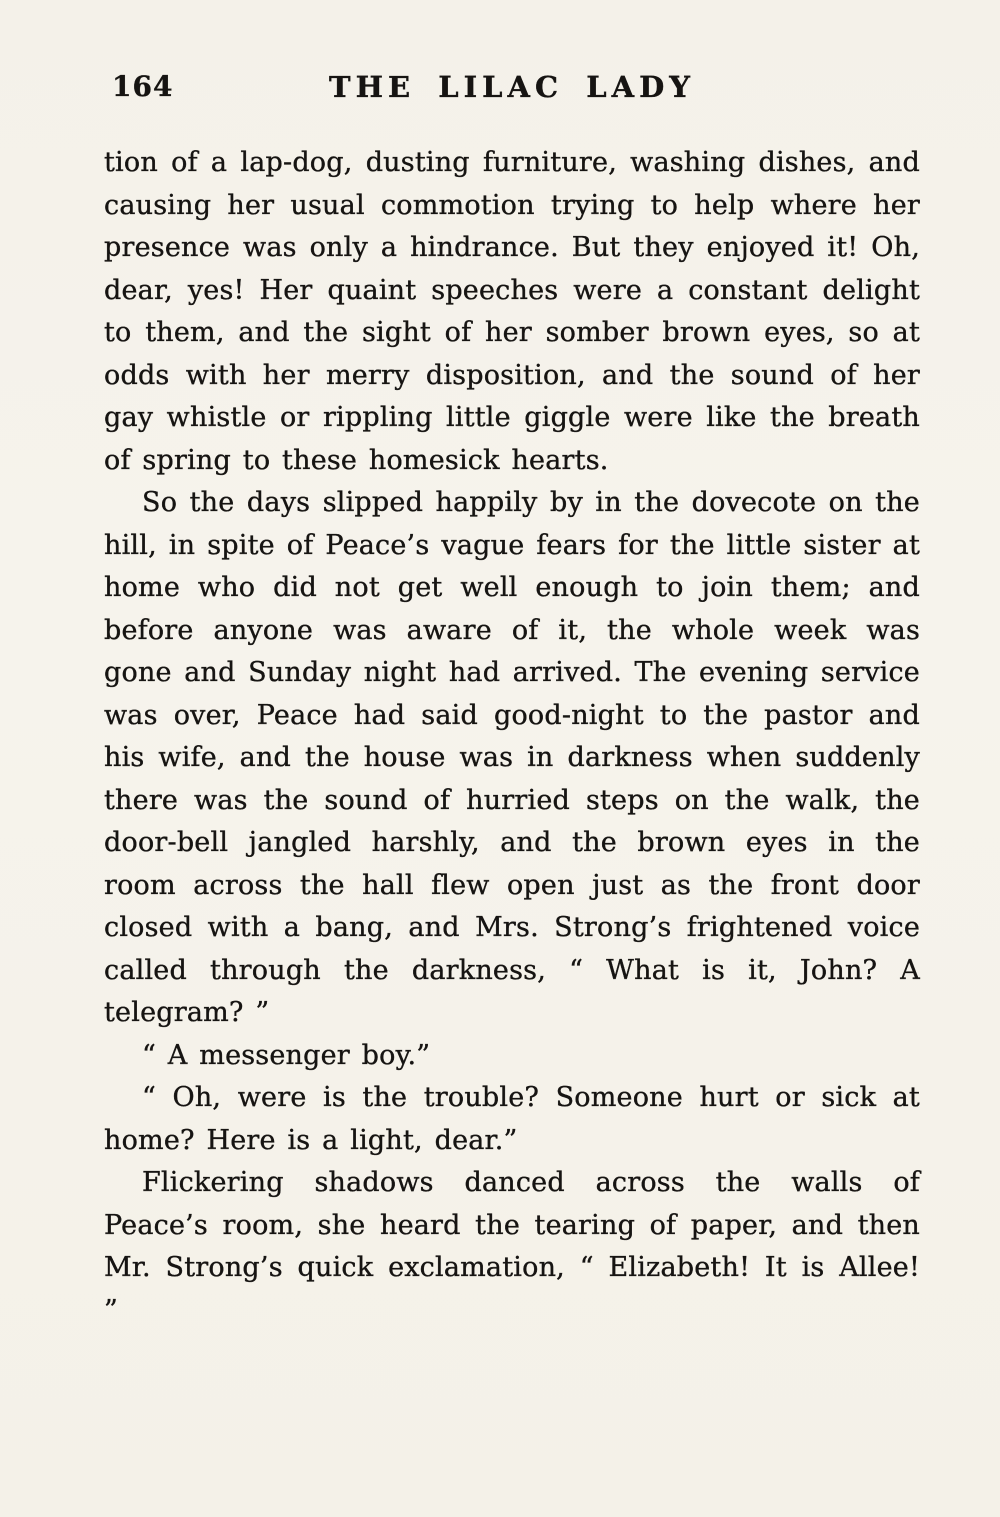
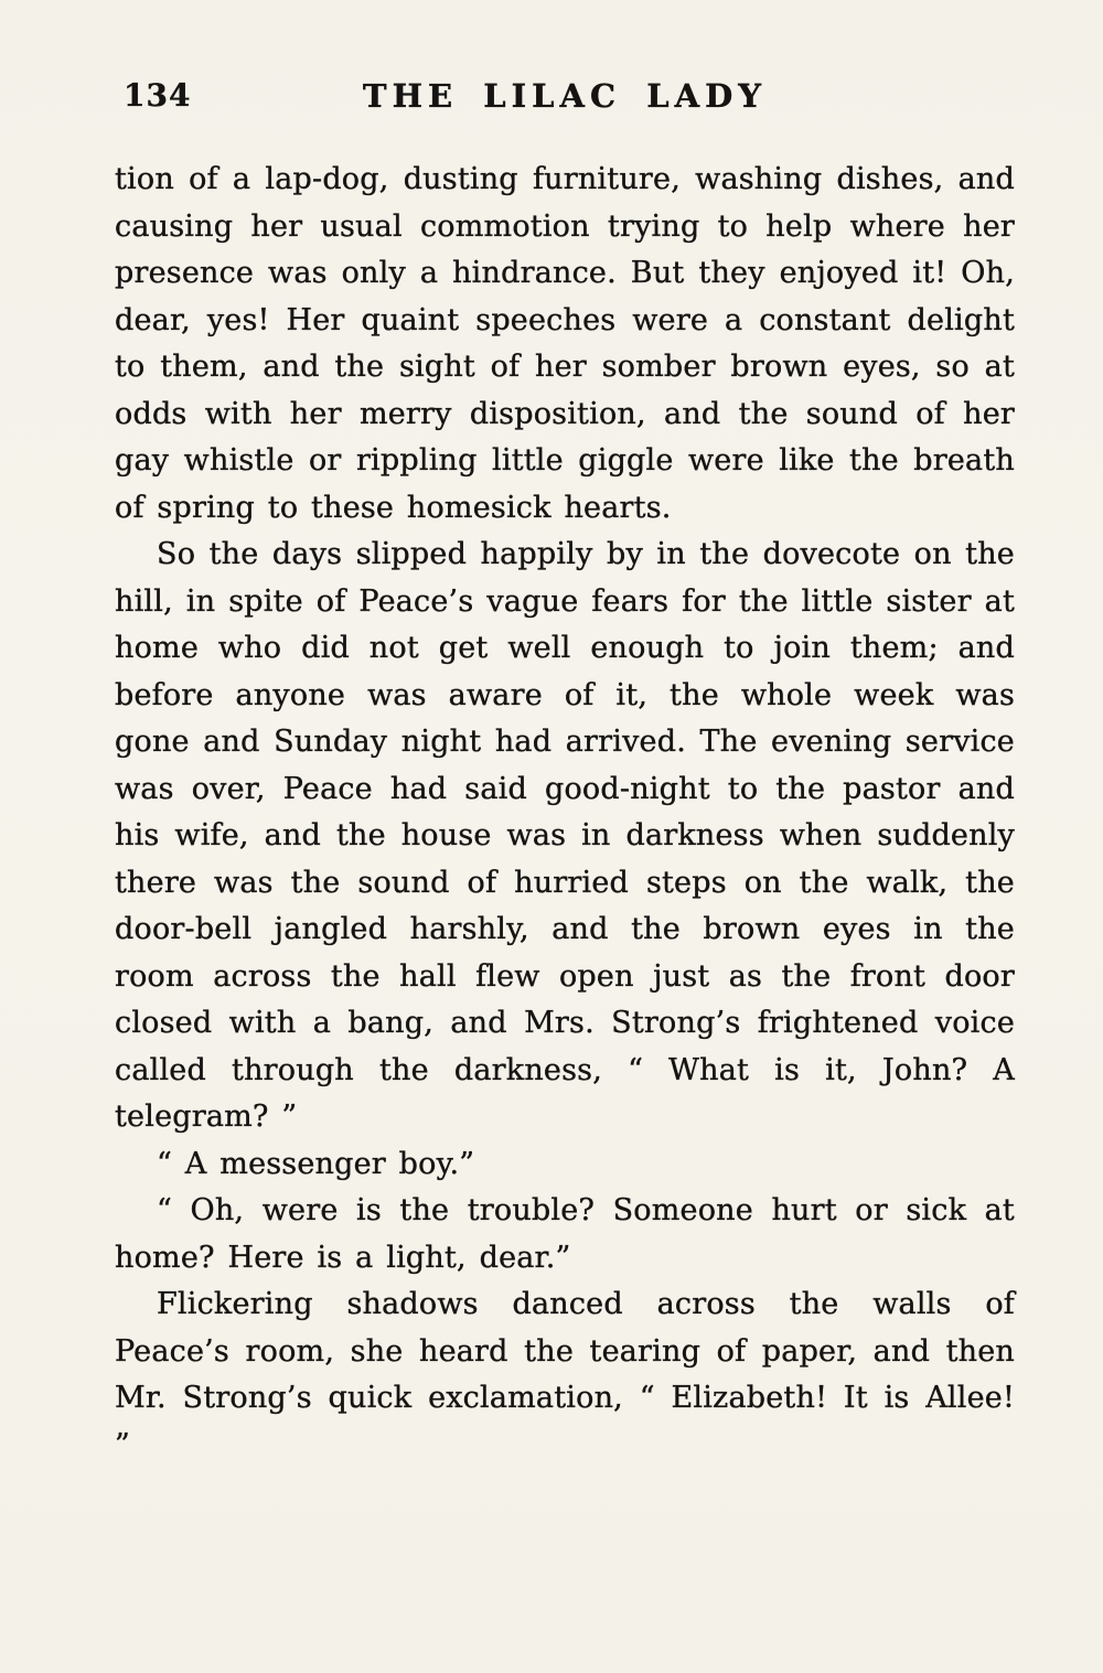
- 164
+ 134
  THE LILAC LADY
  tion of a lap-dog, dusting furniture, washing dishes, and causing her usual commotion trying to help where her presence was only a hindrance. But they enjoyed it! Oh, dear, yes! Her quaint speeches were a constant delight to them, and the sight of her somber brown eyes, so at odds with her merry disposition, and the sound of her gay whistle or rippling little giggle were like the breath of spring to these homesick hearts.
  So the days slipped happily by in the dovecote on the hill, in spite of Peace’s vague fears for the little sister at home who did not get well enough to join them; and before anyone was aware of it, the whole week was gone and Sunday night had arrived. The evening service was over, Peace had said good-night to the pastor and his wife, and the house was in darkness when suddenly there was the sound of hurried steps on the walk, the door-bell jangled harshly, and the brown eyes in the room across the hall flew open just as the front door closed with a bang, and Mrs. Strong’s frightened voice called through the darkness, “ What is it, John? A telegram? ”
  “ A messenger boy.”
  “ Oh, were is the trouble? Someone hurt or sick at home? Here is a light, dear.”
  Flickering shadows danced across the walls of Peace’s room, she heard the tearing of paper, and then Mr. Strong’s quick exclamation, “ Elizabeth! It is Allee! ”
